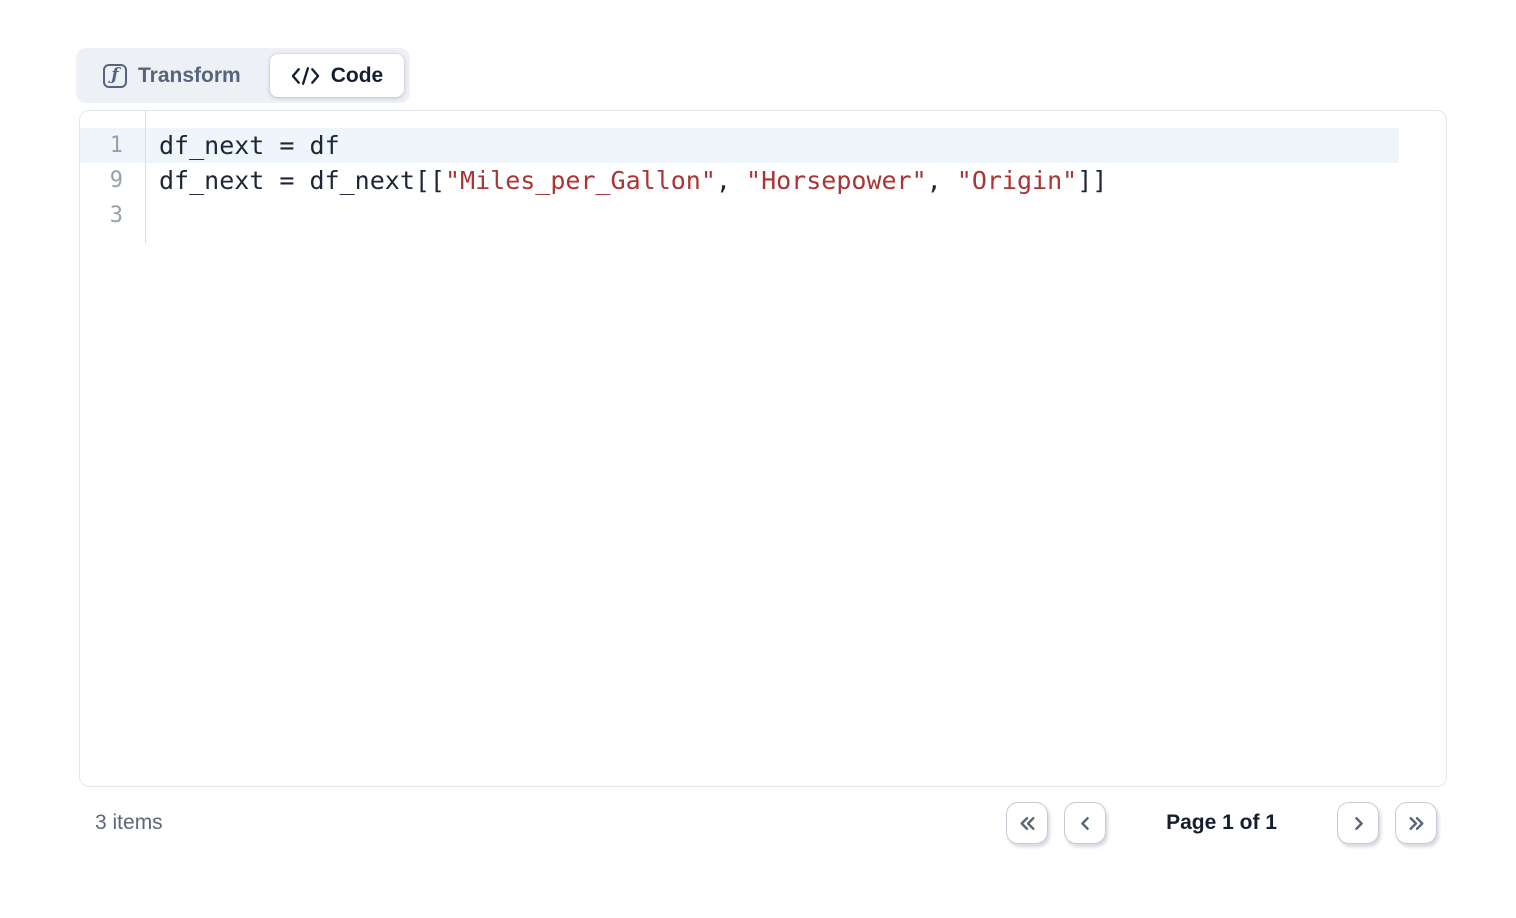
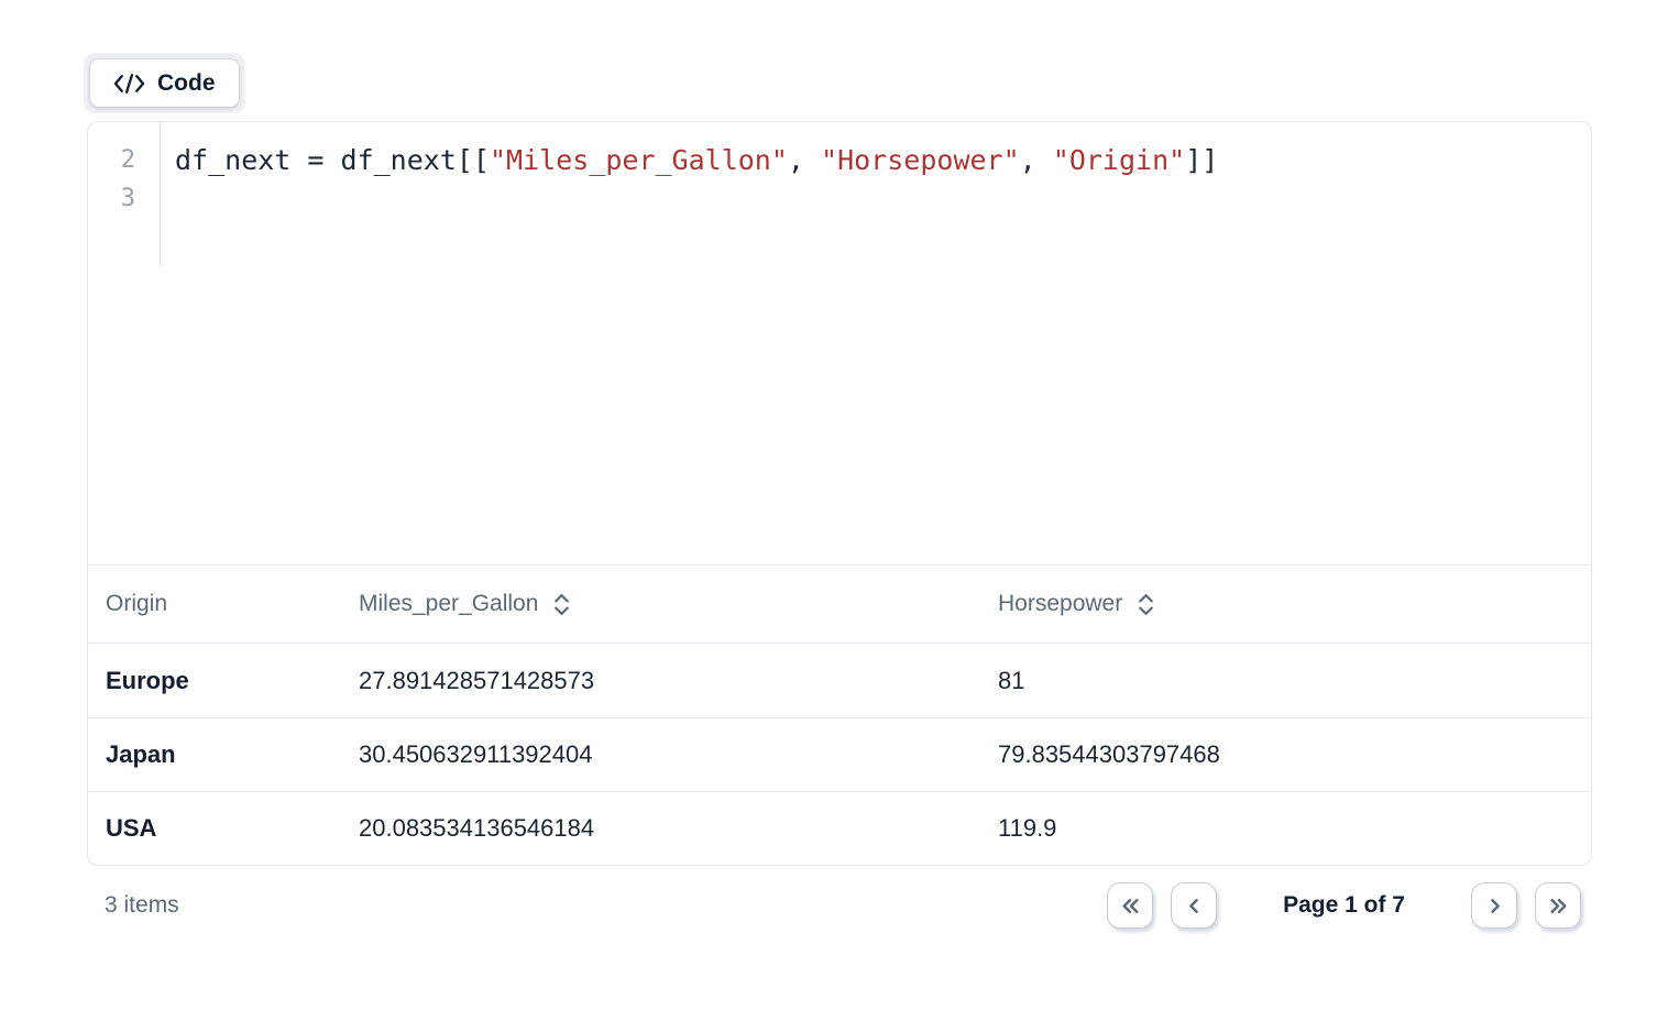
- ƒ
- Transform
  Code
- 1
- df_next = df
- 9
+ 2
  df_next = df_next[["Miles_per_Gallon", "Horsepower", "Origin"]]
  3
+ Origin
+ Miles_per_Gallon
+ Horsepower
+ Europe
+ 27.891428571428573
+ 81
+ Japan
+ 30.450632911392404
+ 79.83544303797468
+ USA
+ 20.083534136546184
+ 119.9
  3 items
- Page 1 of 1
+ Page 1 of 7
